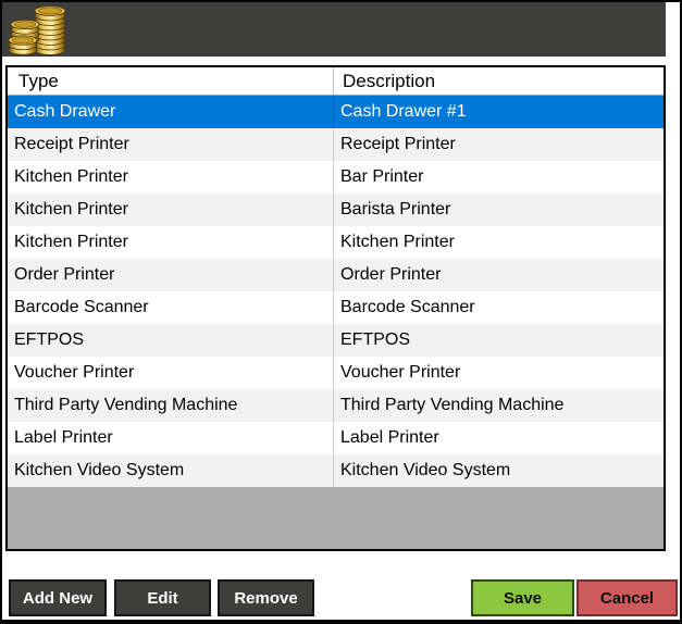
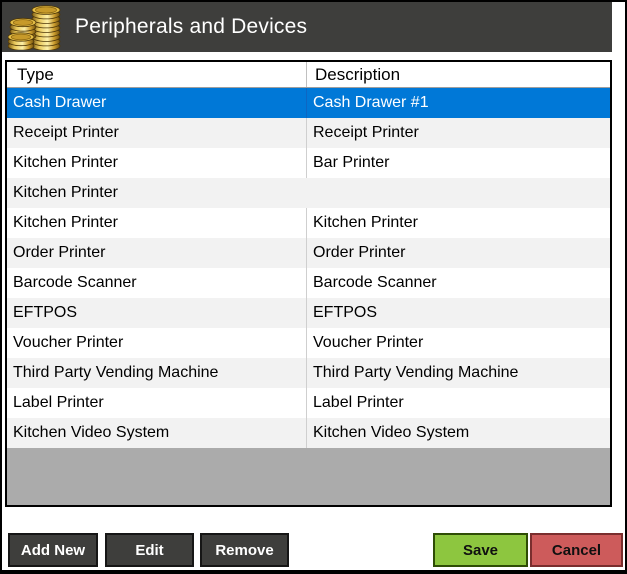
+ Peripherals and Devices
  Type
  Description
  Cash Drawer
  Cash Drawer #1
  Receipt Printer
  Receipt Printer
  Kitchen Printer
  Bar Printer
  Kitchen Printer
- Barista Printer
  Kitchen Printer
  Kitchen Printer
  Order Printer
  Order Printer
  Barcode Scanner
  Barcode Scanner
  EFTPOS
  EFTPOS
  Voucher Printer
  Voucher Printer
  Third Party Vending Machine
  Third Party Vending Machine
  Label Printer
  Label Printer
  Kitchen Video System
  Kitchen Video System
  Add New
  Edit
  Remove
  Save
  Cancel
